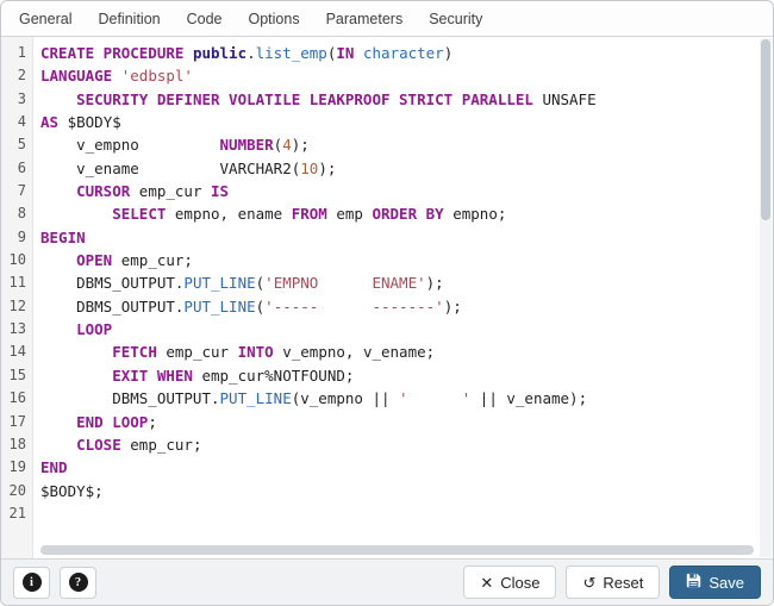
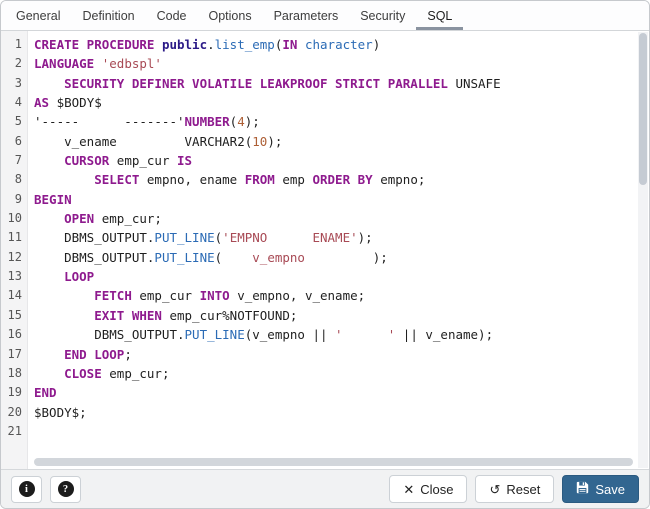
  General
  Definition
  Code
  Options
  Parameters
  Security
+ SQL
  1
  2
  3
  4
  5
  6
  7
  8
  9
  10
  11
  12
  13
  14
  15
  16
  17
  18
  19
  20
  21
  CREATE PROCEDURE public.list_emp(IN character)
  LANGUAGE 'edbspl'
  SECURITY DEFINER VOLATILE LEAKPROOF STRICT PARALLEL UNSAFE
  AS $BODY$
- v_empno NUMBER(4);
+ '----- -------'NUMBER(4);
  v_ename VARCHAR2(10);
  CURSOR emp_cur IS
  SELECT empno, ename FROM emp ORDER BY empno;
  BEGIN
  OPEN emp_cur;
  DBMS_OUTPUT.PUT_LINE('EMPNO ENAME');
- DBMS_OUTPUT.PUT_LINE('----- -------');
+ DBMS_OUTPUT.PUT_LINE( v_empno );
  LOOP
  FETCH emp_cur INTO v_empno, v_ename;
  EXIT WHEN emp_cur%NOTFOUND;
  DBMS_OUTPUT.PUT_LINE(v_empno || ' ' || v_ename);
  END LOOP;
  CLOSE emp_cur;
  END
  $BODY$;
  i
  ?
  ✕
  Close
  ↺
  Reset
  Save
